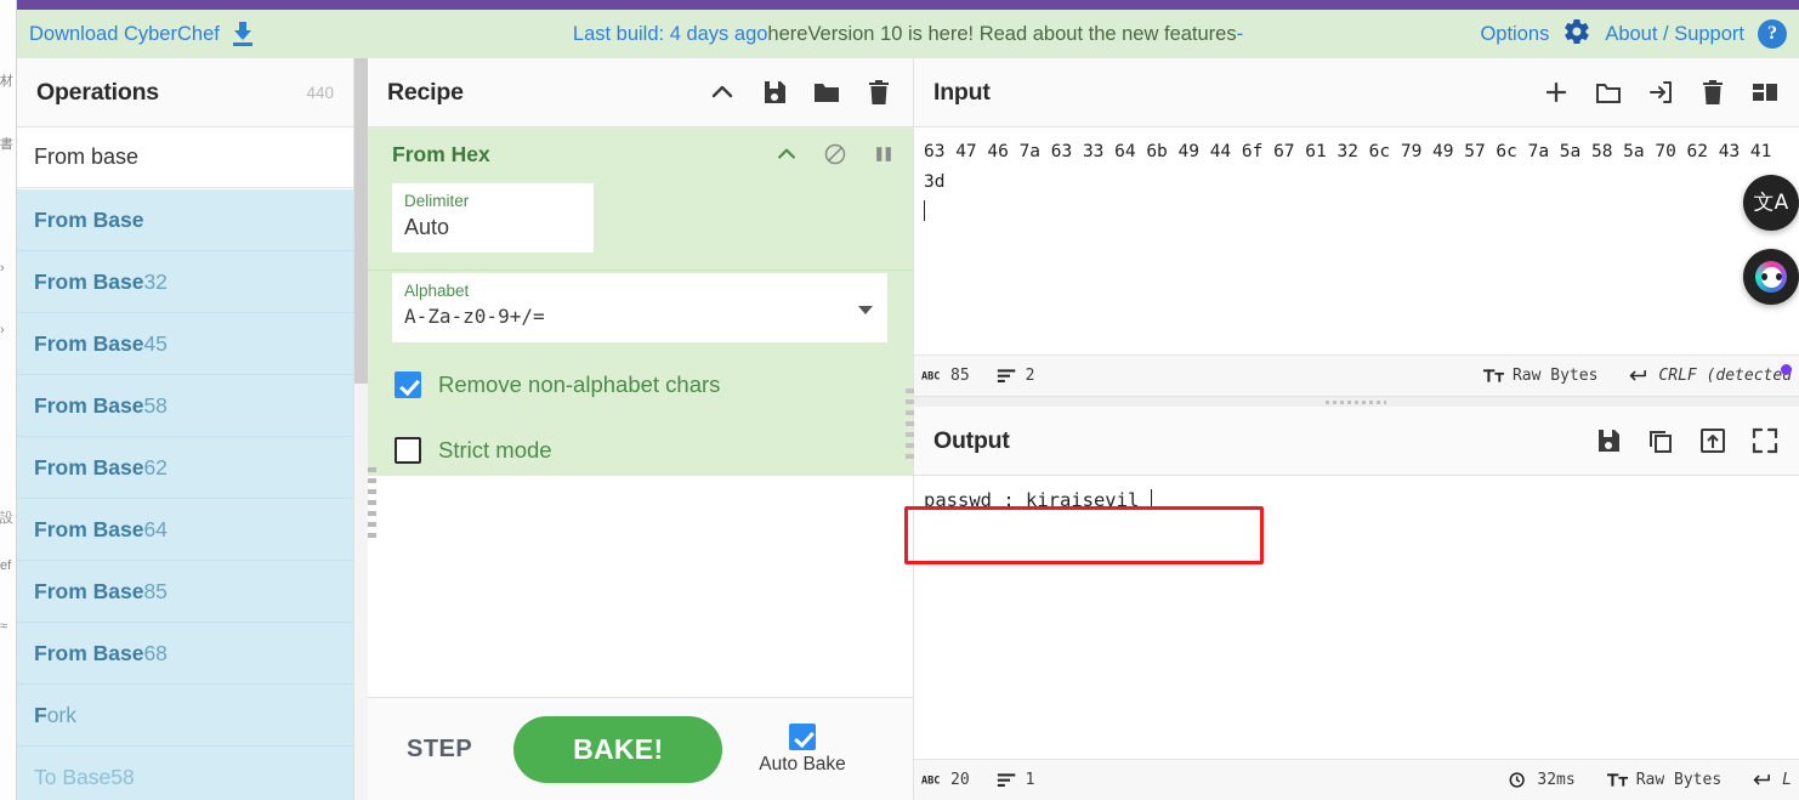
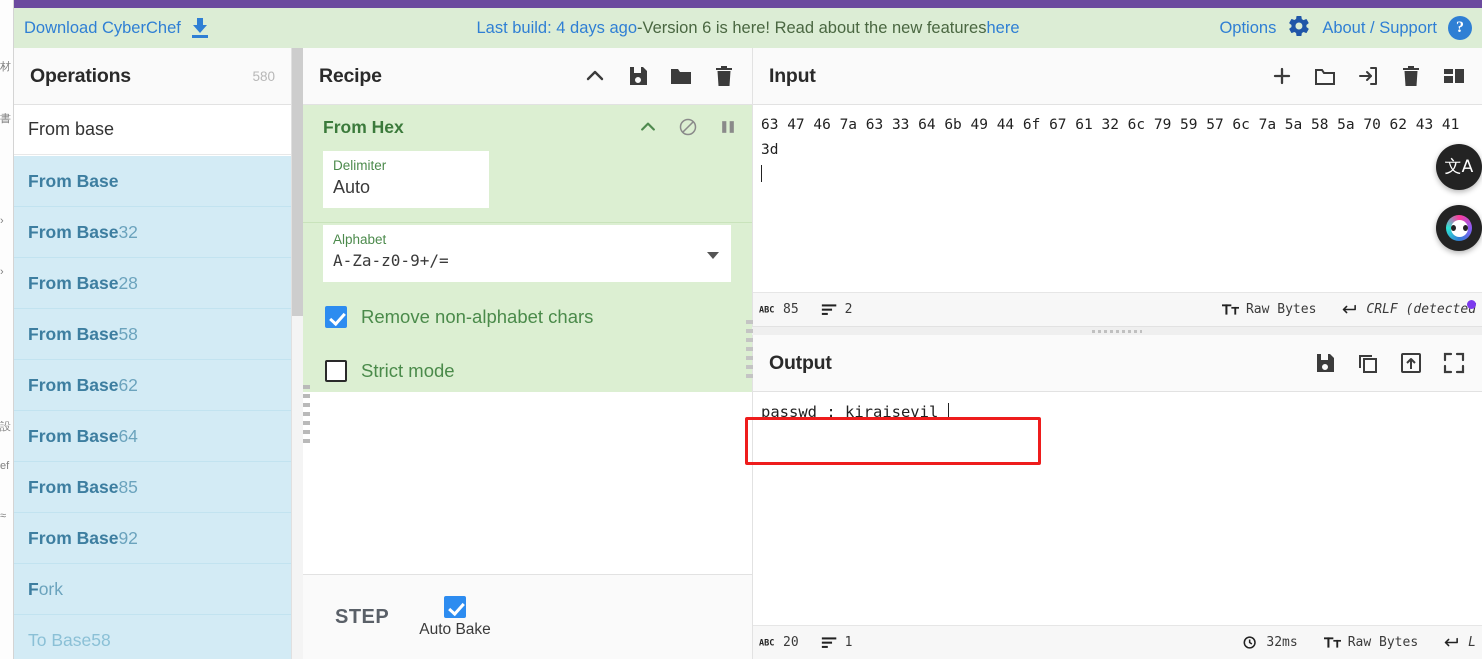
  材
  書
  ›
  ›
  設
  ef
  ≈
  Download CyberChef
  Last build: 4 days ago
- here
+ -
- Version 10 is here! Read about the new features
+ Version 6 is here! Read about the new features
- -
+ here
  Options
  About / Support
  ?
  Operations
- 440
+ 580
  From base
  From Base
  From Base
  32
  From Base
- 45
+ 28
  From Base
  58
  From Base
  62
  From Base
  64
  From Base
  85
  From Base
- 68
+ 92
  F
  ork
  To Base58
  Recipe
  From Hex
  Delimiter
  Auto
  Alphabet
  A-Za-z0-9+/=
  Remove non-alphabet chars
  Strict mode
  STEP
- BAKE!
  Auto Bake
  Input
- 63 47 46 7a 63 33 64 6b 49 44 6f 67 61 32 6c 79 49 57 6c 7a 5a 58 5a 70 62 43 41 3d
+ 63 47 46 7a 63 33 64 6b 49 44 6f 67 61 32 6c 79 59 57 6c 7a 5a 58 5a 70 62 43 41 3d
  ABC
  85
  2
  Raw Bytes
  CRLF (detected
  Output
  passwd : kiraisevil
  ABC
  20
  1
  32ms
  Raw Bytes
  L
  文A
